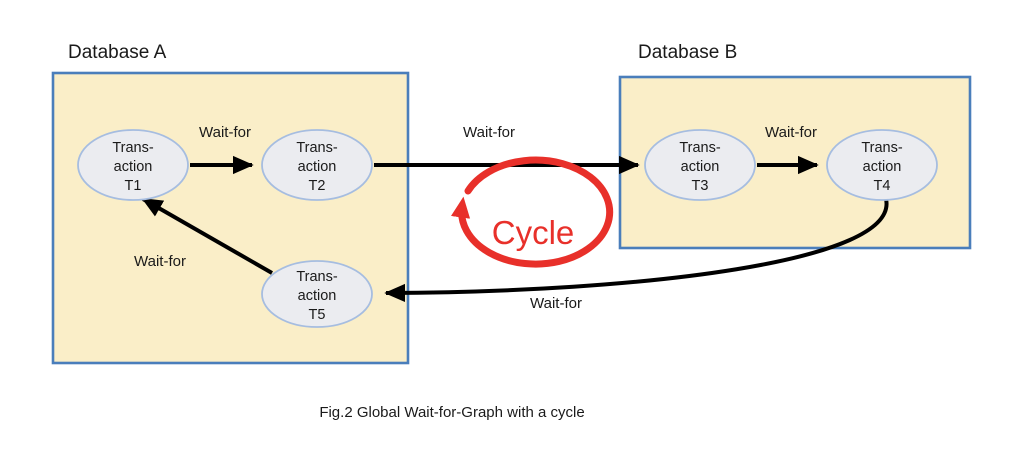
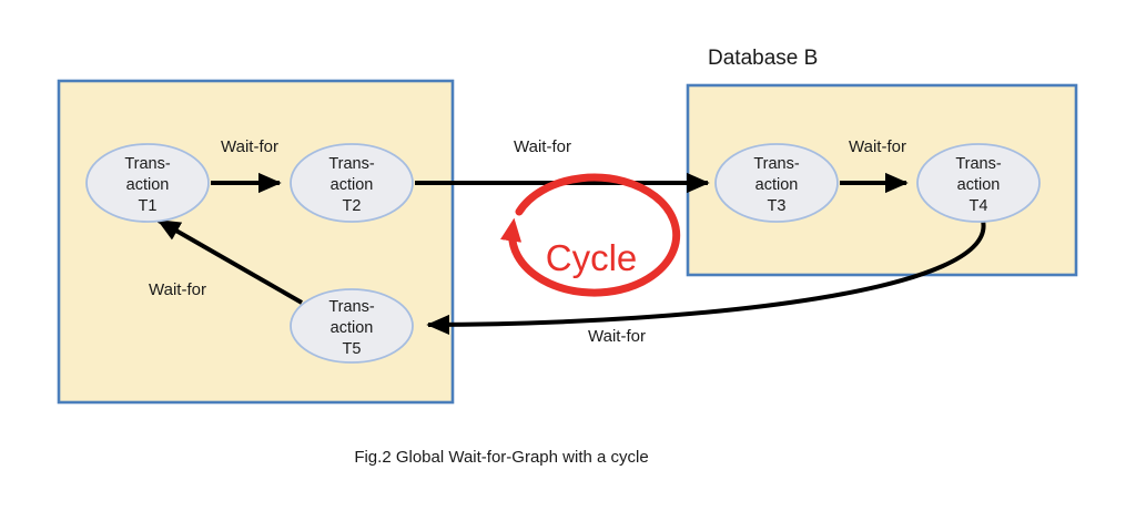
- Database A
  Database B
  Cycle
  Trans-
  action
  T1
  Trans-
  action
  T2
  Trans-
  action
  T3
  Trans-
  action
  T4
  Trans-
  action
  T5
  Wait-for
  Wait-for
  Wait-for
  Wait-for
  Wait-for
  Fig.2 Global Wait-for-Graph with a cycle
